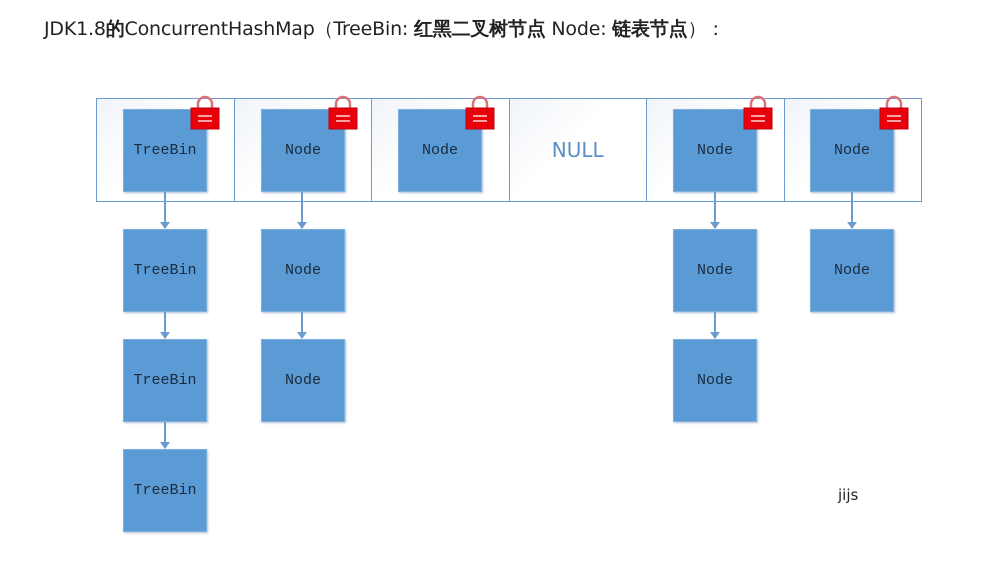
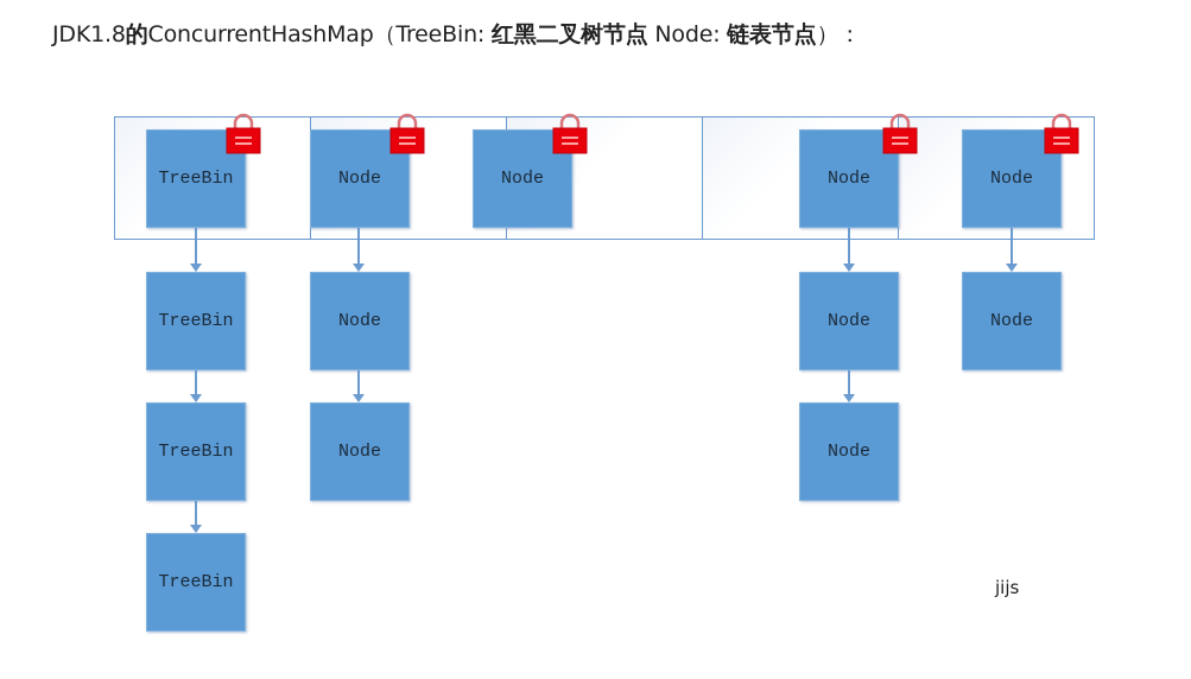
  JDK1.8的ConcurrentHashMap（TreeBin: 红黑二叉树节点 Node: 链表节点）：
- NULL
  TreeBin
  Node
  Node
  Node
  Node
  TreeBin
  TreeBin
  TreeBin
  Node
  Node
  Node
  Node
  Node
  jijs
